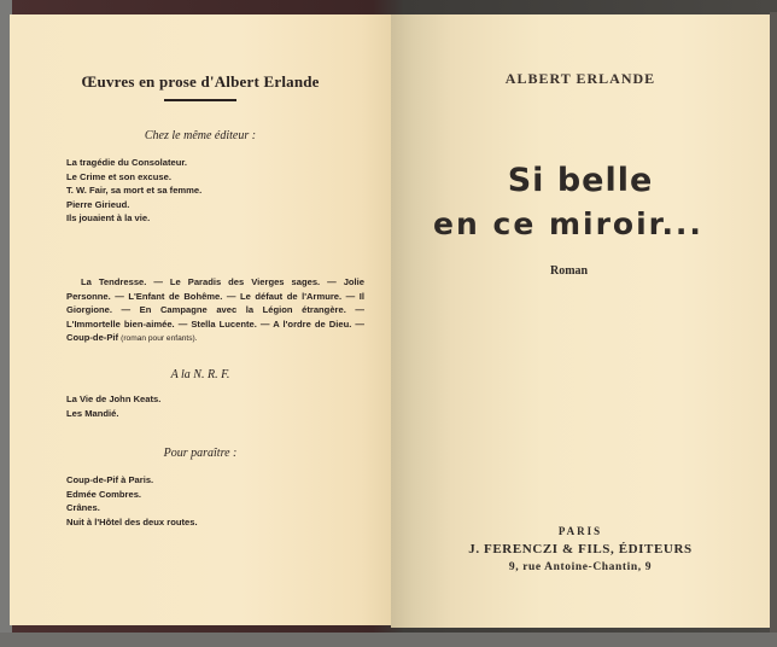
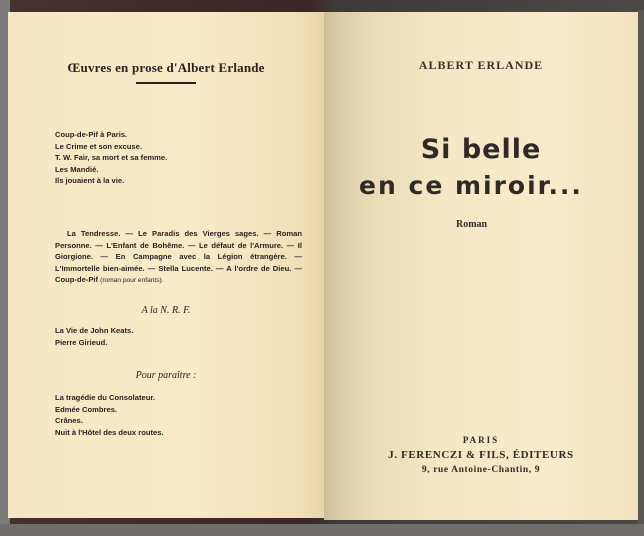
  Œuvres en prose d'Albert Erlande
- Chez le même éditeur :
- La tragédie du Consolateur.
+ Coup-de-Pif à Paris.
  Le Crime et son excuse.
  T. W. Fair, sa mort et sa femme.
- Pierre Girieud.
+ Les Mandié.
  Ils jouaient à la vie.
- La Tendresse. — Le Paradis des Vierges sages. — Jolie Personne. — L'Enfant de Bohême. — Le défaut de l'Armure. — Il Giorgione. — En Campagne avec la Légion étrangère. — L'Immortelle bien-aimée. — Stella Lucente. — A l'ordre de Dieu. — Coup-de-Pif
+ La Tendresse. — Le Paradis des Vierges sages. — Roman Personne. — L'Enfant de Bohême. — Le défaut de l'Armure. — Il Giorgione. — En Campagne avec la Légion étrangère. — L'Immortelle bien-aimée. — Stella Lucente. — A l'ordre de Dieu. — Coup-de-Pif
  A la N. R. F.
  La Vie de John Keats.
- Les Mandié.
+ Pierre Girieud.
  Pour paraître :
- Coup-de-Pif à Paris.
+ La tragédie du Consolateur.
  Edmée Combres.
  Crânes.
  Nuit à l'Hôtel des deux routes.
  ALBERT ERLANDE
  Si belle
  en ce miroir...
  Roman
  PARIS
  J. FERENCZI & FILS, ÉDITEURS
  9, rue Antoine-Chantin, 9
